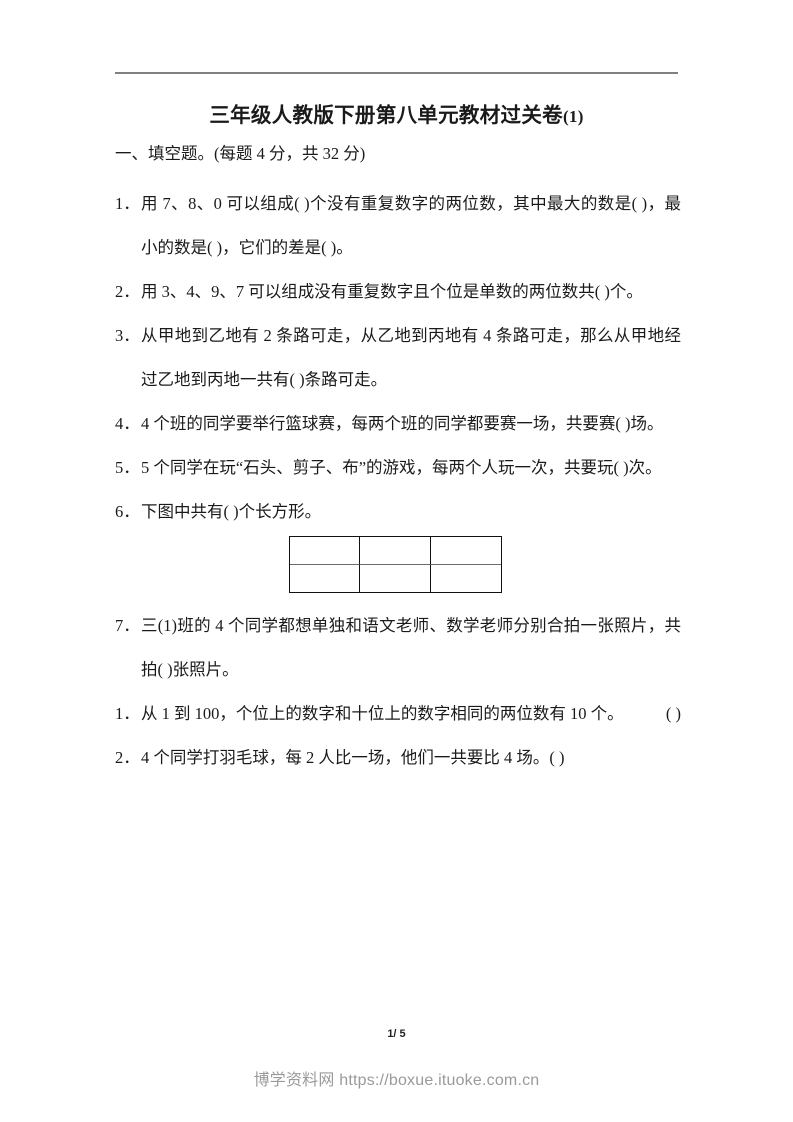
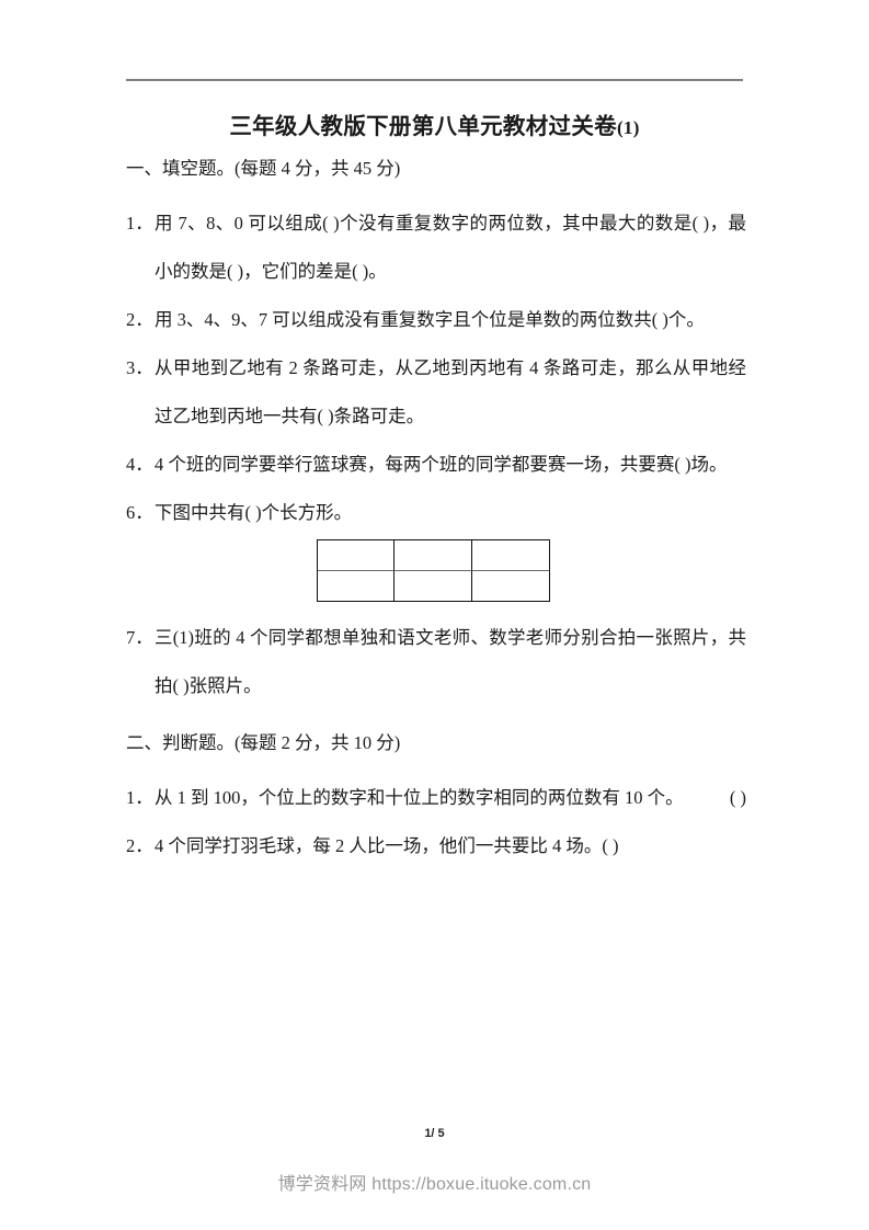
  三年级人教版下册第八单元教材过关卷(1)
- 一、填空题。(每题 4 分，共 32 分)
+ 一、填空题。(每题 4 分，共 45 分)
  1．
  用 7、8、0 可以组成( )个没有重复数字的两位数，其中最大的数是( )，最小的数是( )，它们的差是( )。
  2．
  用 3、4、9、7 可以组成没有重复数字且个位是单数的两位数共( )个。
  3．
  从甲地到乙地有 2 条路可走，从乙地到丙地有 4 条路可走，那么从甲地经过乙地到丙地一共有( )条路可走。
  4．
  4 个班的同学要举行篮球赛，每两个班的同学都要赛一场，共要赛( )场。
- 5．
- 5 个同学在玩“石头、剪子、布”的游戏，每两个人玩一次，共要玩( )次。
  6．
  下图中共有( )个长方形。
  7．
  三(1)班的 4 个同学都想单独和语文老师、数学老师分别合拍一张照片，共拍( )张照片。
+ 二、判断题。(每题 2 分，共 10 分)
  1．
  ( )
  从 1 到 100，个位上的数字和十位上的数字相同的两位数有 10 个。
  2．
  4 个同学打羽毛球，每 2 人比一场，他们一共要比 4 场。( )
  1/ 5
  博学资料网 https://boxue.ituoke.com.cn
